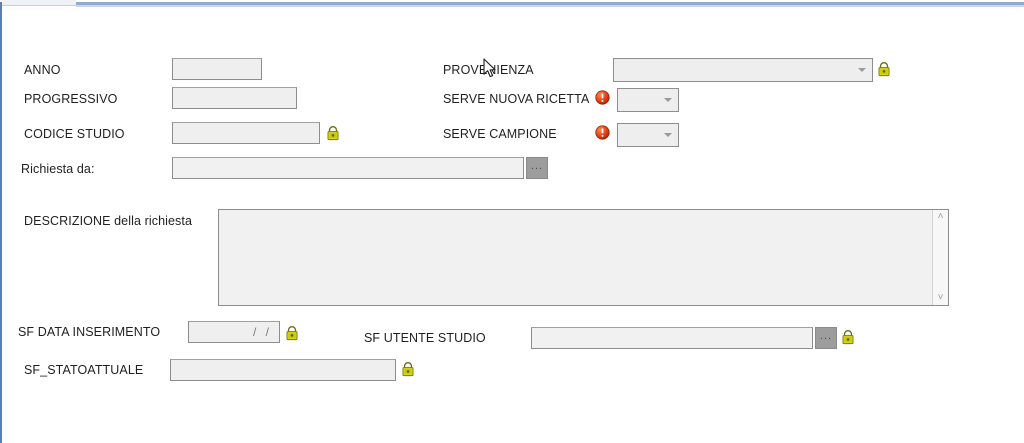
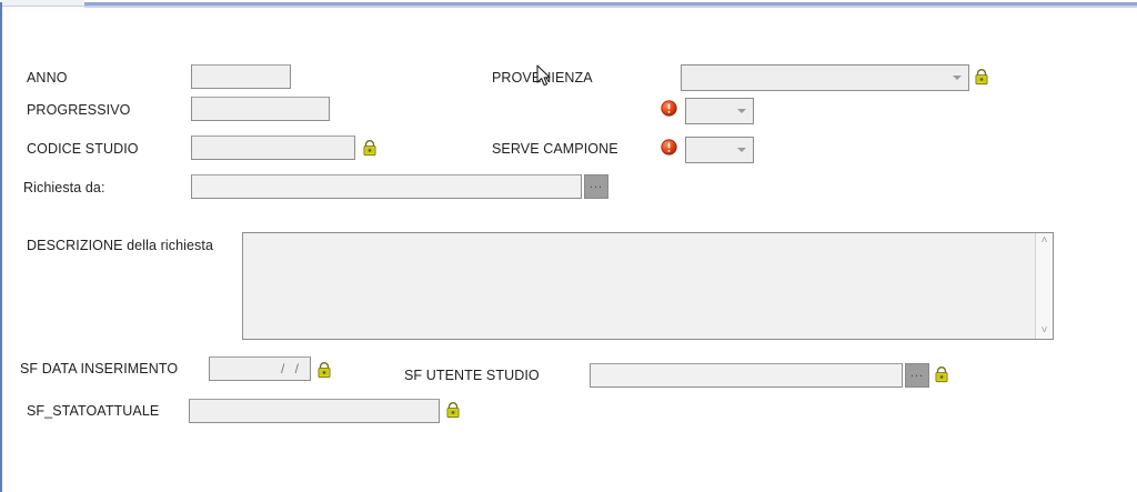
  ANNO
  PROGRESSIVO
  CODICE STUDIO
  Richiesta da:
  ...
  PROVEIENZA
- SERVE NUOVA RICETTA
  SERVE CAMPIONE
  DESCRIZIONE della richiesta
  ˄
  ˅
  SF DATA INSERIMENTO
  / /
  SF UTENTE STUDIO
  ...
  SF_STATOATTUALE
